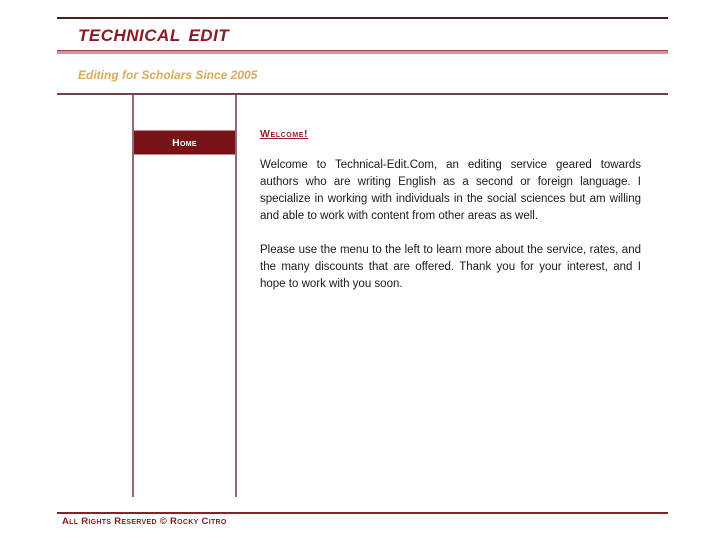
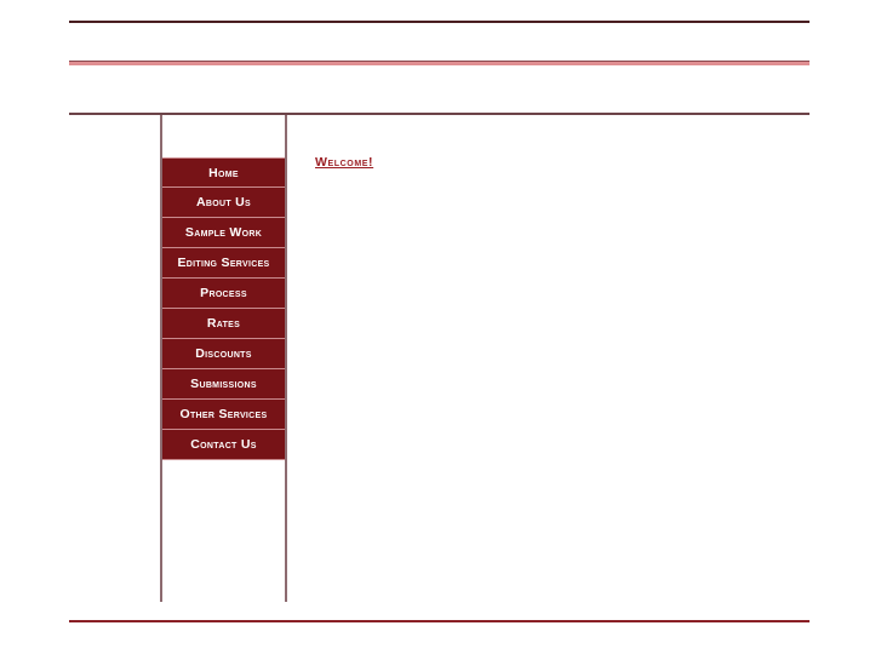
- TECHNICAL EDIT
- Editing for Scholars Since 2005
  Home
+ About Us
+ Sample Work
+ Editing Services
+ Process
+ Rates
+ Discounts
+ Submissions
+ Other Services
+ Contact Us
  Welcome!
- Welcome to Technical-Edit.Com, an editing service geared towards authors who are writing English as a second or foreign language. I specialize in working with individuals in the social sciences but am willing and able to work with content from other areas as well.
- Please use the menu to the left to learn more about the service, rates, and the many discounts that are offered. Thank you for your interest, and I hope to work with you soon.
- All Rights Reserved © Rocky Citro
